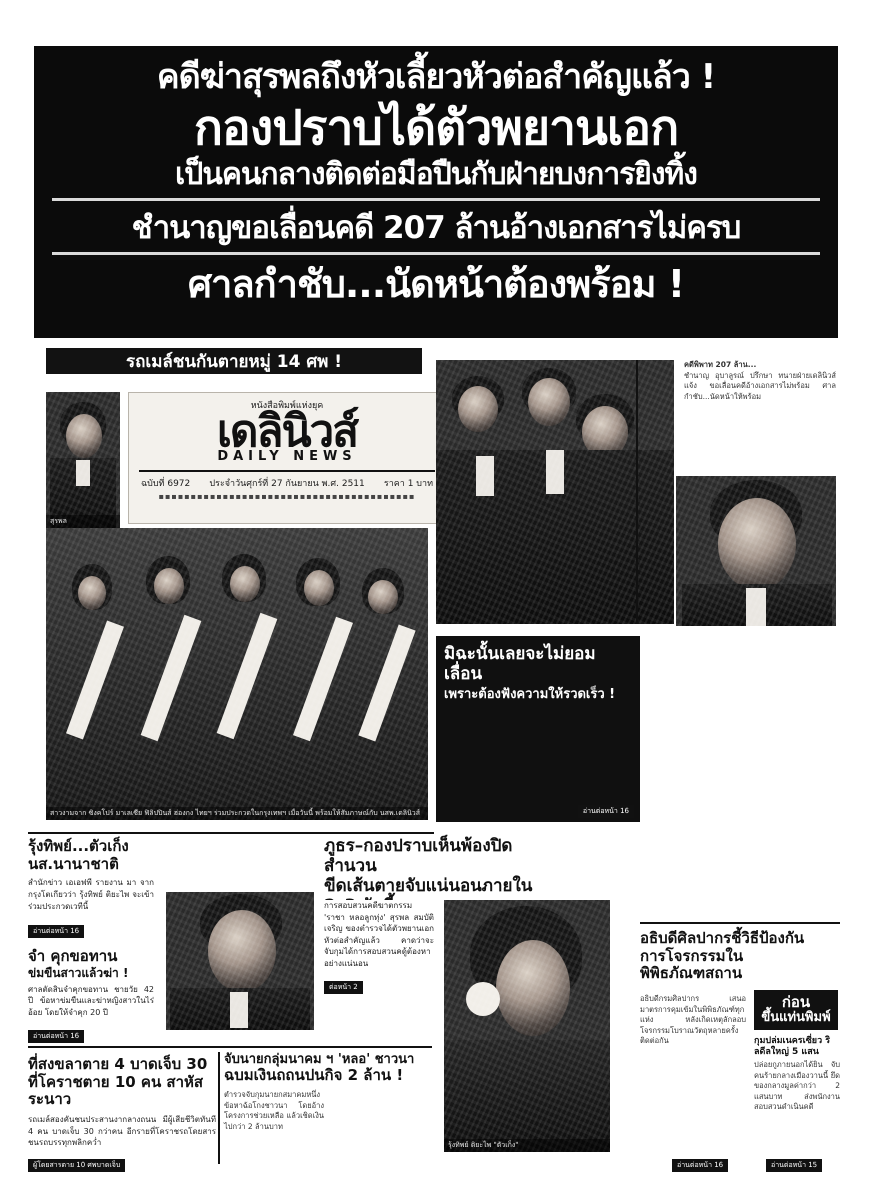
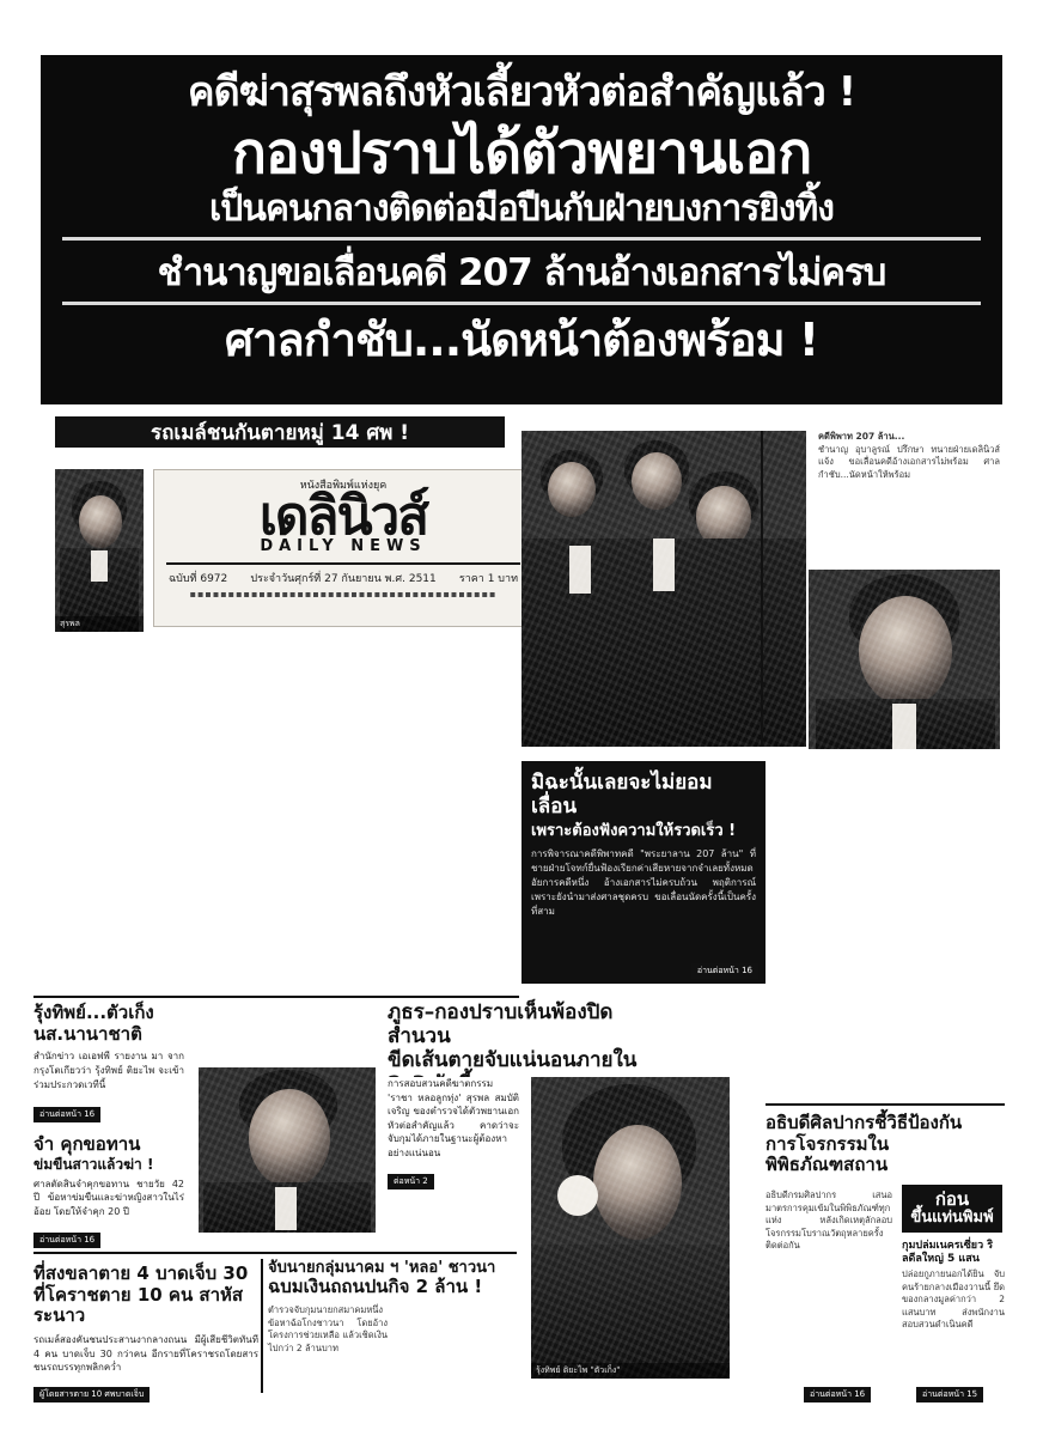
  คดีฆ่าสุรพลถึงหัวเลี้ยวหัวต่อสำคัญแล้ว !
  กองปราบได้ตัวพยานเอก
  เป็นคนกลางติดต่อมือปืนกับฝ่ายบงการยิงทิ้ง
  ชำนาญขอเลื่อนคดี 207 ล้านอ้างเอกสารไม่ครบ
  ศาลกำชับ...นัดหน้าต้องพร้อม !
  รถเมล์ชนกันตายหมู่ 14 ศพ !
  สุรพล
  หนังสือพิมพ์แห่งยุค
  เดลินิวส์
  DAILY NEWS
  ฉบับที่ 6972
  ประจำวันศุกร์ที่ 27 กันยายน พ.ศ. 2511
  ราคา 1 บาท
  ▪▪▪▪▪▪▪▪▪▪▪▪▪▪▪▪▪▪▪▪▪▪▪▪▪▪▪▪▪▪▪▪▪▪▪▪▪▪▪▪
  คดีพิพาท 207 ล้าน...
  ชำนาญ อุบาลูรณ์ ปรึกษา ทนายฝ่ายเดลินิวส์ แจ้ง ขอเลื่อนคดีอ้างเอกสารไม่พร้อม ศาลกำชับ...นัดหน้าให้พร้อม
- สาวงามจาก ซิงคโปร์ มาเลเซีย ฟิลิปปินส์ ฮ่องกง ไทยฯ ร่วมประกวดในกรุงเทพฯ เมื่อวันนี้ พร้อมให้สัมภาษณ์กับ นสพ.เดลินิวส์
  มิฉะนั้นเลยจะไม่ยอมเลื่อน
  เพราะต้องฟังความให้รวดเร็ว !
+ การพิจารณาคดีพิพาทคดี "พระยาลาน 207 ล้าน" ที่ชายฝ่ายโจทก์ยื่นฟ้องเรียกค่าเสียหายจากจำเลยทั้งหมด อัยการคดีหนึ่ง อ้างเอกสารไม่ครบถ้วน พฤติการณ์ เพราะยังนำมาส่งศาลชุดครบ ขอเลื่อนนัดครั้งนี้เป็นครั้งที่สาม
  อ่านต่อหน้า 16
  รุ้งทิพย์...ตัวเก็ง
  นส.นานาชาติ
  สำนักข่าว เอเอฟพี รายงาน มา จากกรุงโตเกียวว่า รุ้งทิพย์ ติยะไพ จะเข้าร่วมประกวดเวทีนี้
  อ่านต่อหน้า 16
  จำ คุกขอทาน
  ข่มขืนสาวแล้วฆ่า !
  ศาลตัดสินจำคุกขอทาน ชายวัย 42 ปี ข้อหาข่มขืนและฆ่าหญิงสาวในไร่อ้อย โดยให้จำคุก 20 ปี
  อ่านต่อหน้า 16
  ภูธร–กองปราบเห็นพ้องปิดสำนวน
  ขีดเส้นตายจับแน่นอนภายใน
- การสอบสวนคดีฆาตกรรม 'ราชา หลอลูกทุ่ง' สุรพล สมบัติเจริญ ของตำรวจได้ตัวพยานเอก หัวต่อสำคัญแล้ว คาดว่าจะจับกุมได้การสอบสวนคดู้ต้องหาอย่างแน่นอน
+ การสอบสวนคดีฆาตกรรม 'ราชา หลอลูกทุ่ง' สุรพล สมบัติเจริญ ของตำรวจได้ตัวพยานเอก หัวต่อสำคัญแล้ว คาดว่าจะจับกุมได้ภายในฐานะผู้ต้องหาอย่างแน่นอน
  ต่อหน้า 2
  รุ้งทิพย์ ติยะไพ "ตัวเก็ง"
  อธิบดีศิลปากรชี้วิธีป้องกัน
  การโจรกรรมในพิพิธภัณฑสถาน
  อธิบดีกรมศิลปากร เสนอมาตรการคุมเข้มในพิพิธภัณฑ์ทุกแห่ง หลังเกิดเหตุลักลอบโจรกรรมโบราณวัตถุหลายครั้งติดต่อกัน
  ก่อน
  ขึ้นแท่นพิมพ์
  กุมปล่มเนครเซี่ยว ริลดีลใหญ่ 5 แสน
  ปล่อยกูภายนอกได้ยิน จับคนร้ายกลางเมืองวานนี้ ยึดของกลางมูลค่ากว่า 2 แสนบาท ส่งพนักงานสอบสวนดำเนินคดี
  ที่สงขลาตาย 4 บาดเจ็บ 30
  ที่โคราชตาย 10 คน สาหัสระนาว
  รถเมล์สองคันชนประสานงากลางถนน มีผู้เสียชีวิตทันที 4 คน บาดเจ็บ 30 กว่าคน อีกรายที่โคราชรถโดยสารชนรถบรรทุกพลิกคว่ำ
  ผู้โดยสารตาย 10 ศพบาดเจ็บ
  จับนายกลุ่มนาคม ฯ 'หลอ' ชาวนา
  ฉบมเงินถถนปนกิจ 2 ล้าน !
  ตำรวจจับกุมนายกสมาคมหนึ่ง ข้อหาฉ้อโกงชาวนา โดยอ้างโครงการช่วยเหลือ แล้วเชิดเงินไปกว่า 2 ล้านบาท
  อ่านต่อหน้า 16
  อ่านต่อหน้า 15
